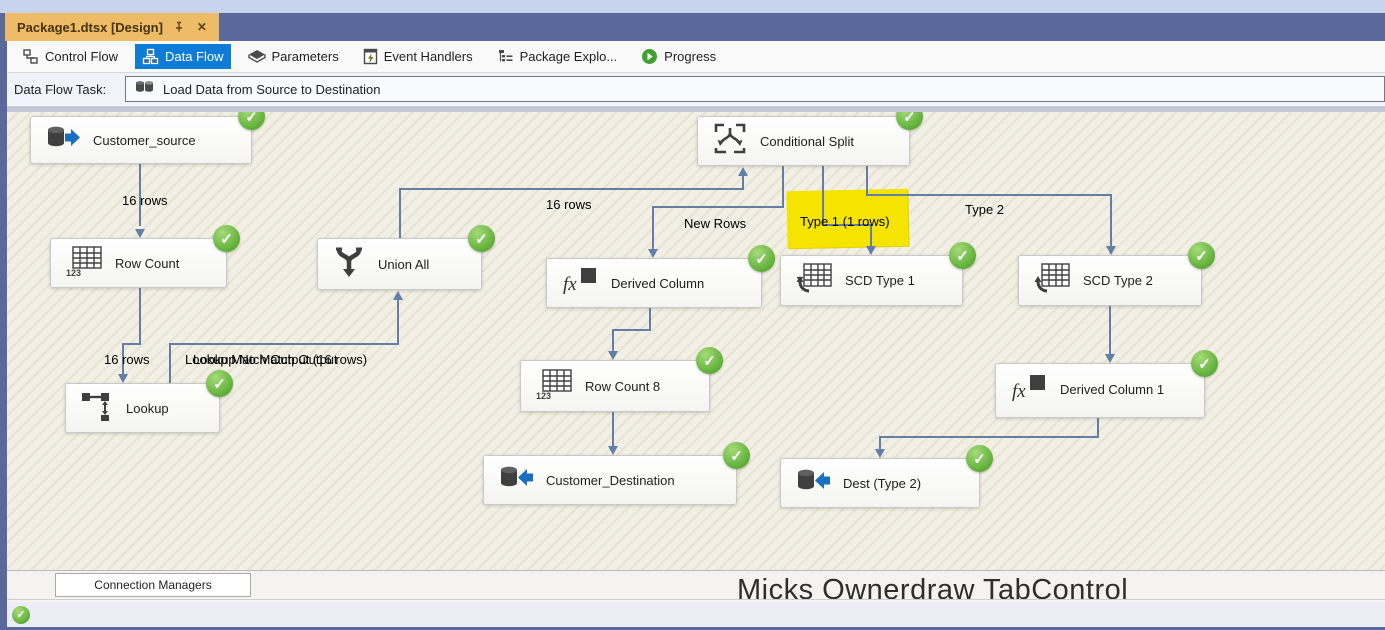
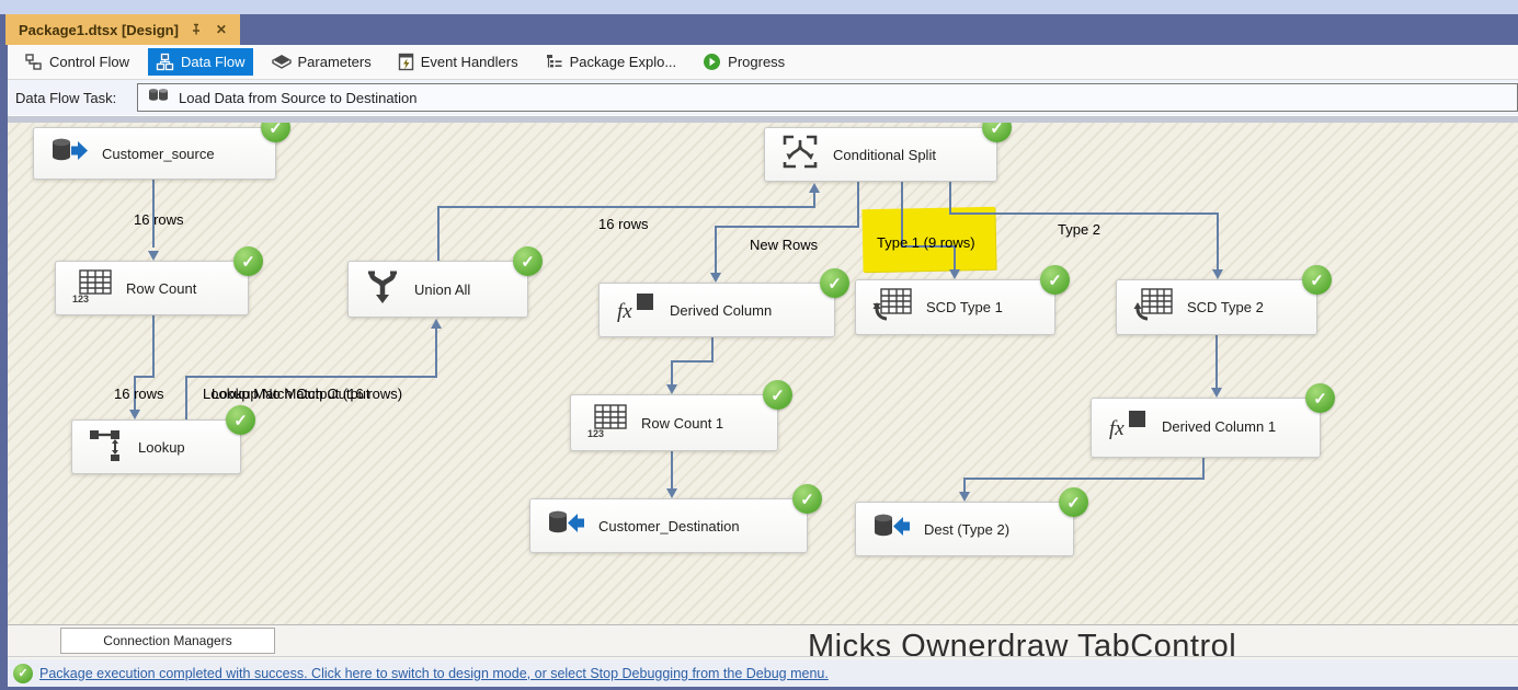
  Package1.dtsx [Design]
  Control Flow
  Data Flow
  Parameters
  Event Handlers
  Package Explo...
  Progress
  Data Flow Task:
  Load Data from Source to Destination
  16 rows
  16 rows
  Lookup Match Output (16 rows)
  Lookup No Match Output
  16 rows
  New Rows
- Type 1 (1 rows)
+ Type 1 (9 rows)
  Type 2
  Customer_source
  123
  Row Count
  Lookup
  Union All
  Conditional Split
  fx
  Derived Column
  SCD Type 1
  SCD Type 2
  123
- Row Count 8
+ Row Count 1
  Customer_Destination
  fx
  Derived Column 1
  Dest (Type 2)
  Connection Managers
  Micks Ownerdraw TabControl
+ Package execution completed with success. Click here to switch to design mode, or select Stop Debugging from the Debug menu.
